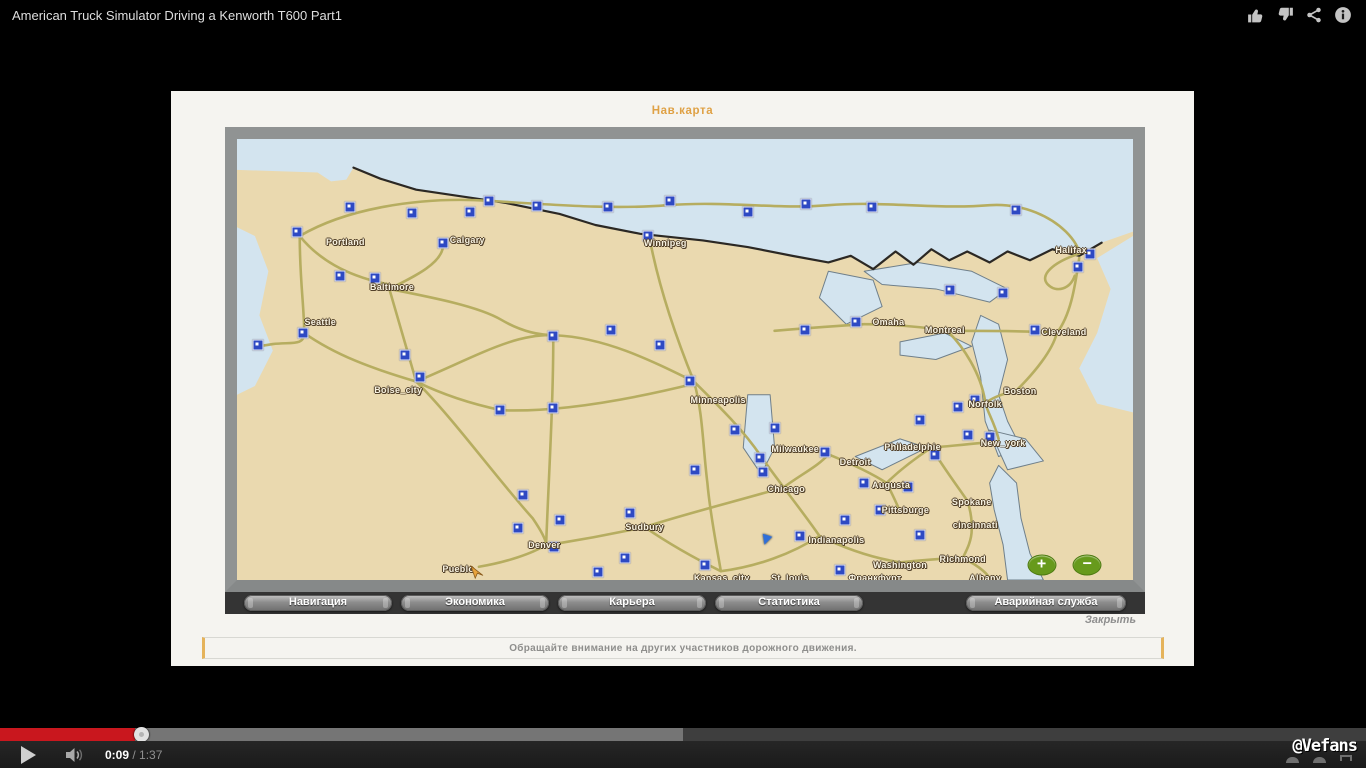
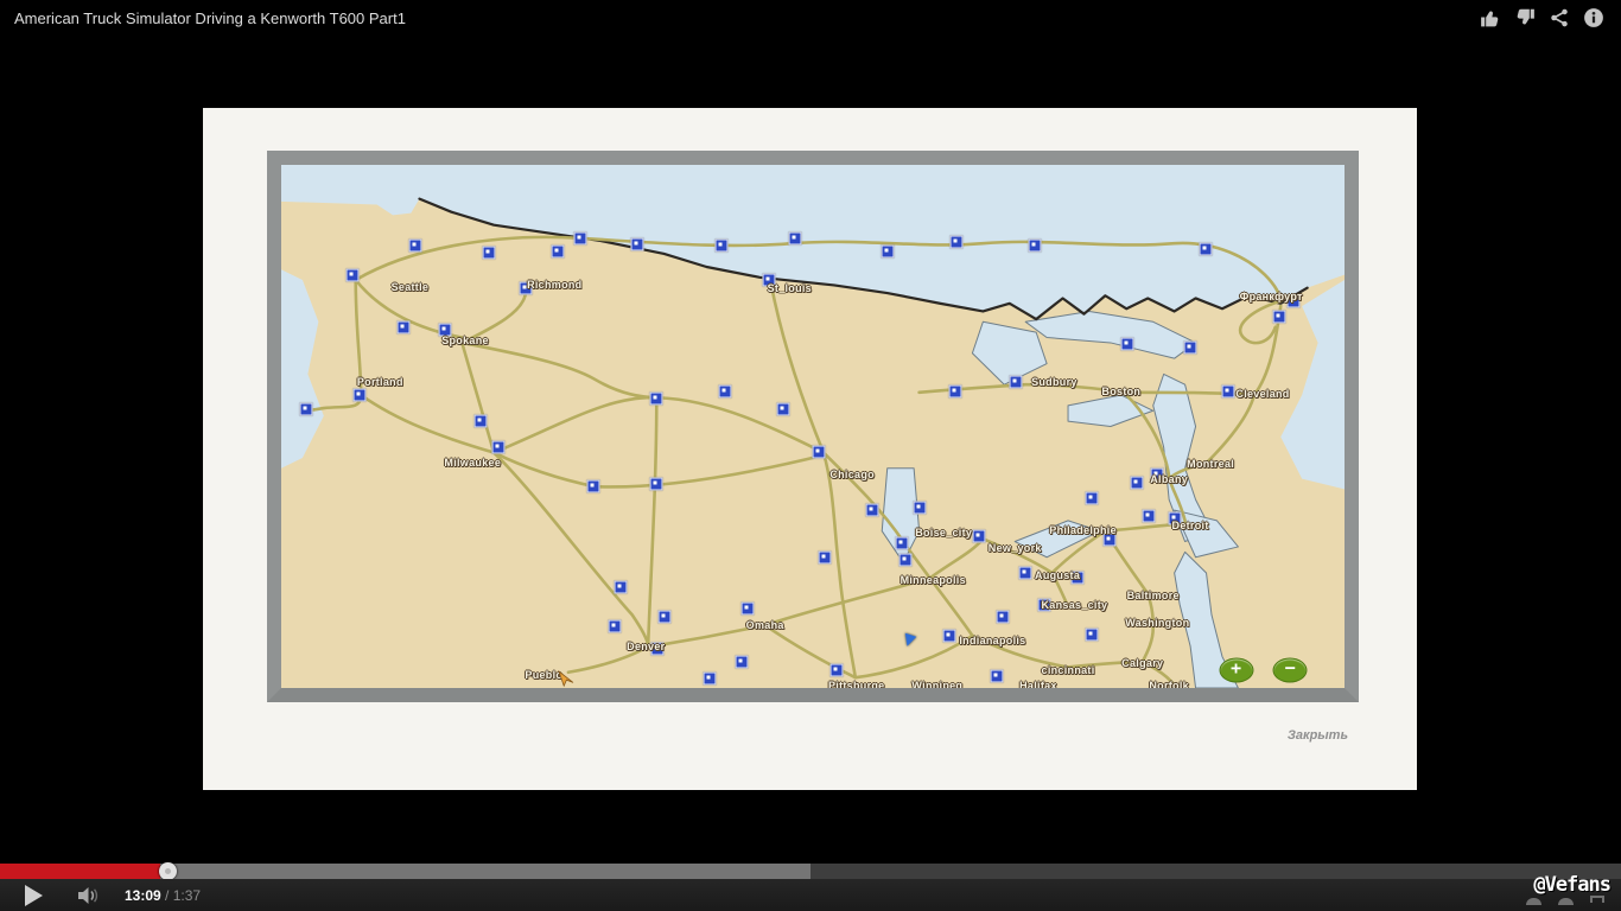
  American Truck Simulator Driving a Kenworth T600 Part1
- Нав.карта
- Portland
+ Seattle
- Calgary
+ Richmond
- Winnipeg
+ St_louis
- Halifax
+ Франкфурт
- Baltimore
+ Spokane
- Seattle
+ Portland
- Omaha
+ Sudbury
- Montreal
+ Boston
  Cleveland
- Boise_city
+ Milwaukee
- Minneapolis
+ Chicago
- Boston
+ Montreal
- Norfolk
+ Albany
- New_york
+ Detroit
  Philadelphie
- Milwaukee
+ Boise_city
- Detroit
+ New_york
- Chicago
+ Minneapolis
  Augusta
- Spokane
+ Baltimore
- Pittsburge
+ Kansas_city
- cincinnati
+ Washington
- Sudbury
+ Omaha
  Denver
  Indianapolis
  Pueblo
- Richmond
+ Calgary
- Washington
+ cincinnati
- Франкфурт
+ Halifax
- Albany
+ Norfolk
- Kansas_city
+ Pittsburge
- St_louis
+ Winnipeg
  +
  −
- Навигация
- Экономика
- Карьера
- Статистика
- Аварийная служба
  Закрыть
- Обращайте внимание на других участников дорожного движения.
- 0:09 / 1:37
+ 13:09 / 1:37
  @Vefans
